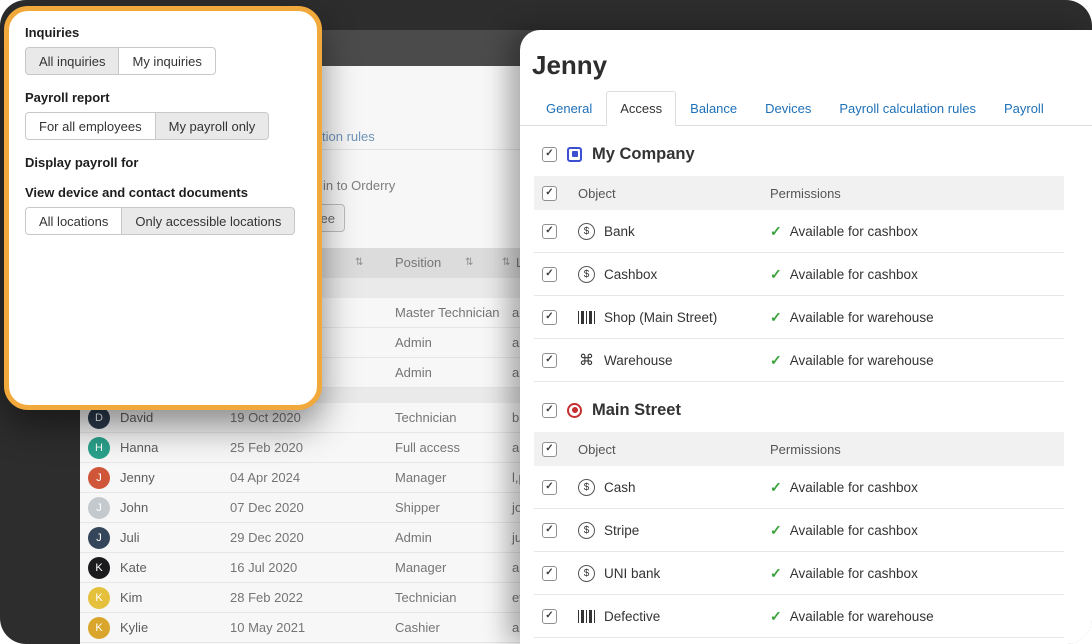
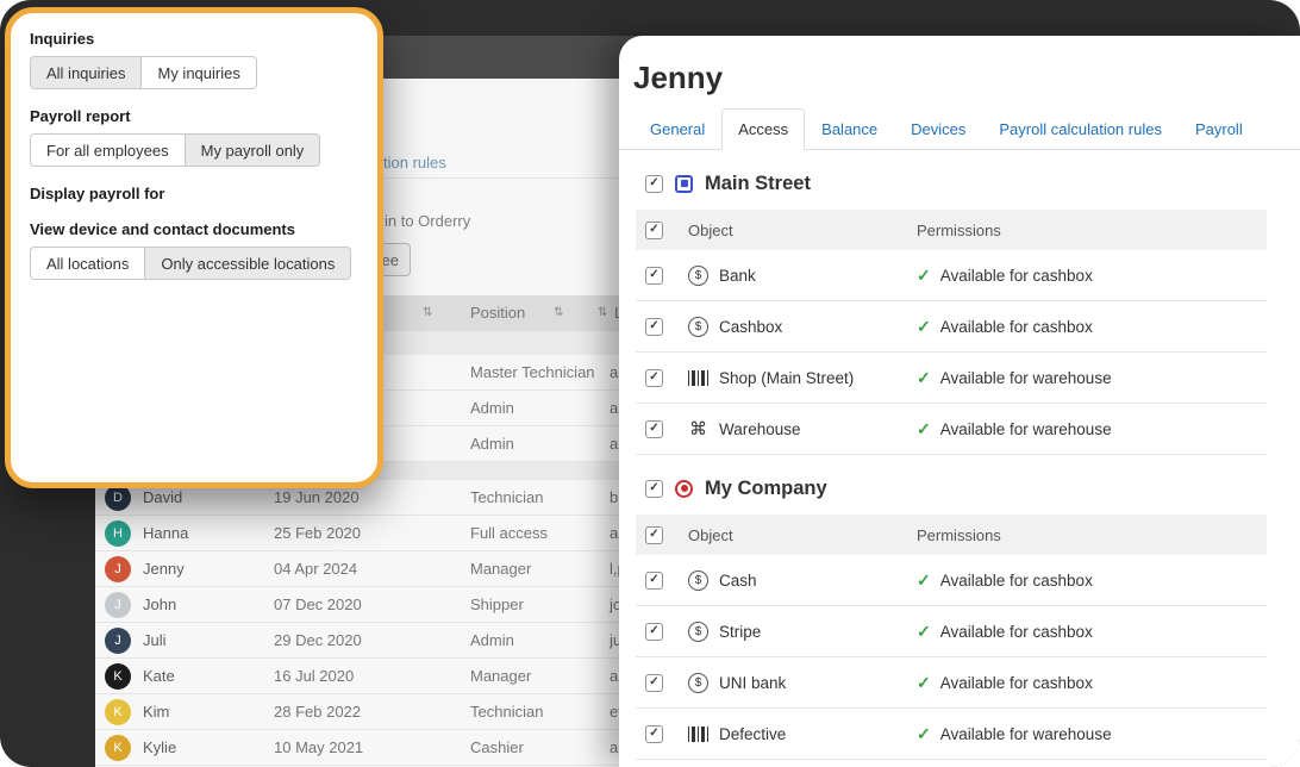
  tion rules
  in to Orderry
  ee
  ⇅
  Position
  ⇅
  ⇅
  Master Technician
  Admin
  Admin
  D
  David
- 19 Oct 2020
+ 19 Jun 2020
  Technician
  H
  Hanna
  25 Feb 2020
  Full access
  J
  Jenny
  04 Apr 2024
  Manager
  J
  John
  07 Dec 2020
  Shipper
  jo
  J
  Juli
  29 Dec 2020
  Admin
  ju
  K
  Kate
  16 Jul 2020
  Manager
  K
  Kim
  28 Feb 2022
  Technician
  K
  Kylie
  10 May 2021
  Cashier
  Jenny
  General
  Access
  Balance
  Devices
  Payroll calculation rules
  Payroll
  ✓
- My Company
+ Main Street
  ✓
  Object
  Permissions
  ✓
  $
  Bank
  ✓
  Available for cashbox
  ✓
  $
  Cashbox
  ✓
  Available for cashbox
  ✓
  Shop (Main Street)
  ✓
  Available for warehouse
  ✓
  ⌘
  Warehouse
  ✓
  Available for warehouse
  ✓
- Main Street
+ My Company
  ✓
  Object
  Permissions
  ✓
  $
  Cash
  ✓
  Available for cashbox
  ✓
  $
  Stripe
  ✓
  Available for cashbox
  ✓
  $
  UNI bank
  ✓
  Available for cashbox
  ✓
  Defective
  ✓
  Available for warehouse
  Inquiries
  All inquiries
  My inquiries
  Payroll report
  For all employees
  My payroll only
  Display payroll for
  View device and contact documents
  All locations
  Only accessible locations
